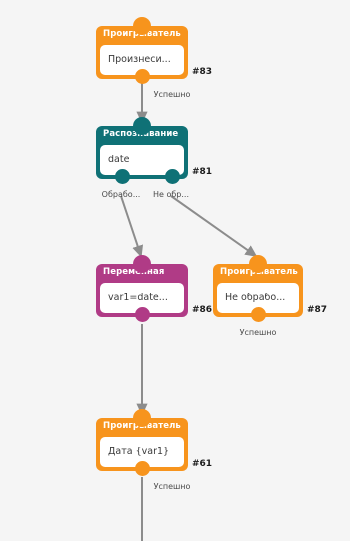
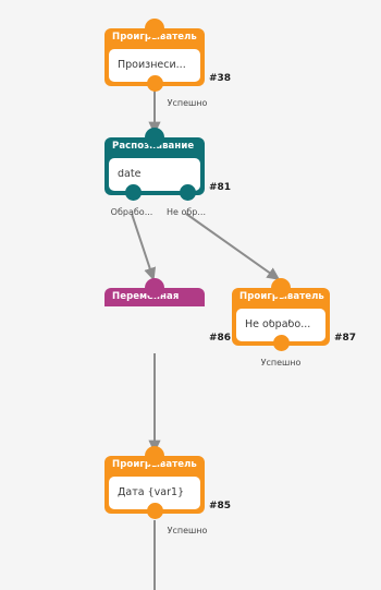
  Проигрватель
  Произнеси...
- #83
+ #38
  Успешно
  Распозавание
  date
  #81
  Обрабо...
  Не обр...
  Перемная
- var1=date...
  #86
  Проигрватель
  Не обрабо...
  #87
  Успешно
  Проигрватель
  Дата {var1}
- #61
+ #85
  Успешно
